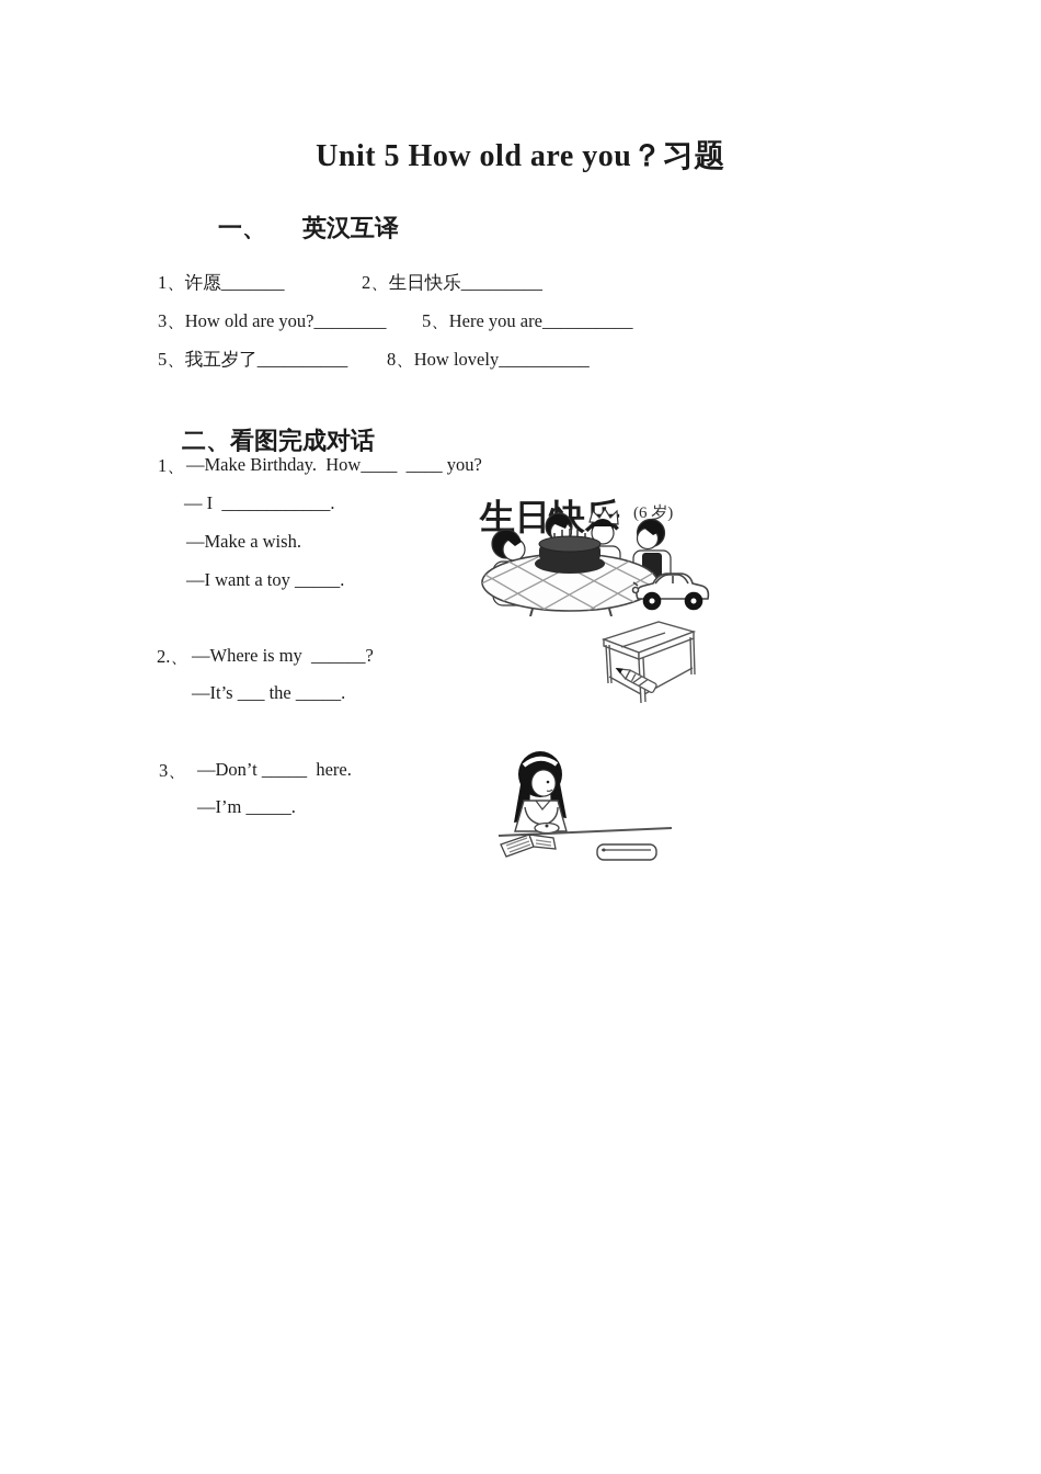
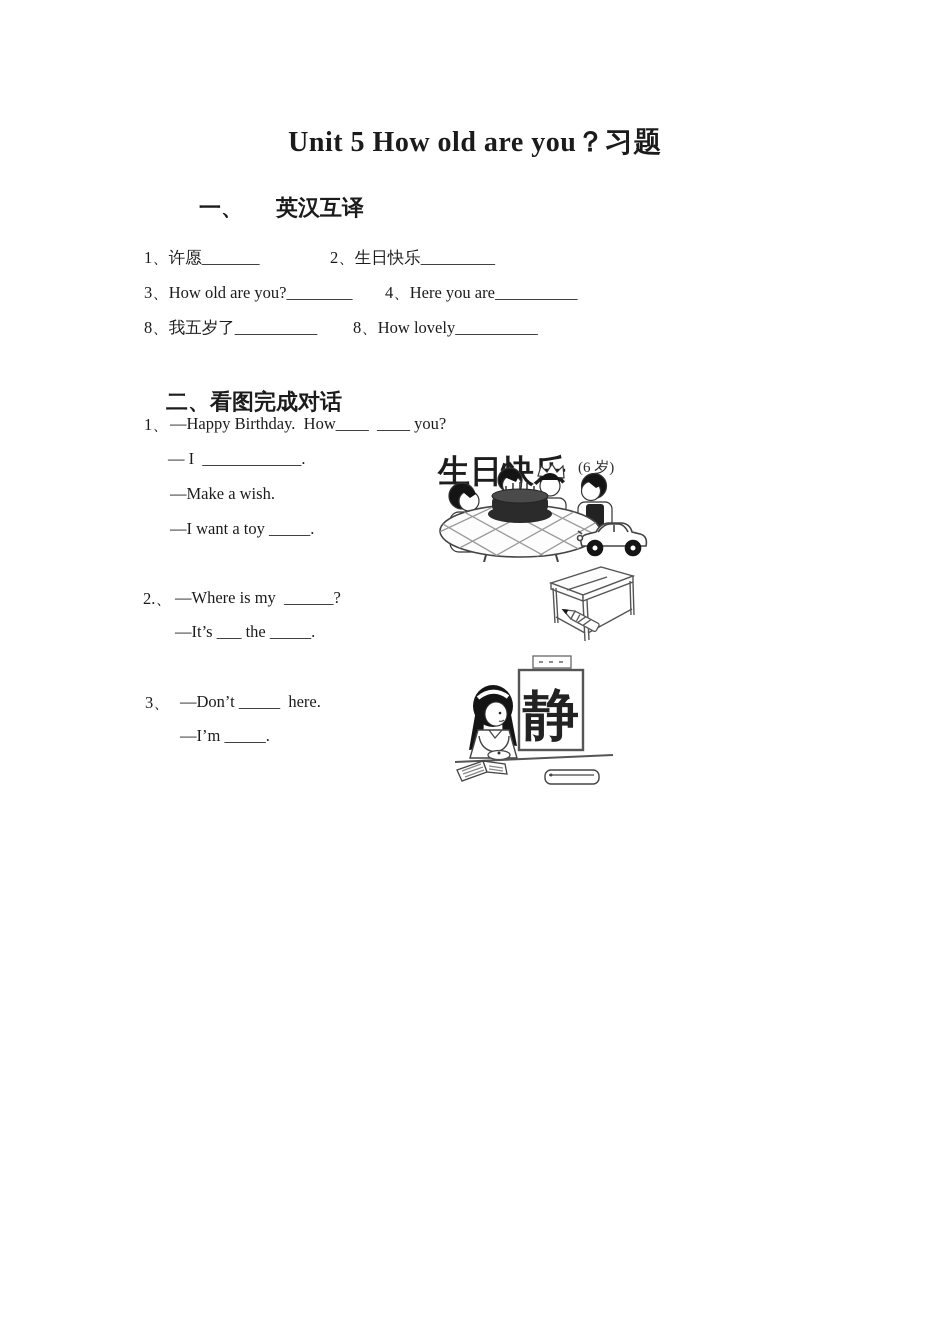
  Unit 5 How old are you？习题
  一、
  英汉互译
  1、许愿_______
  2、生日快乐_________
  3、How old are you?________
- 5、Here you are__________
+ 4、Here you are__________
- 5、我五岁了__________
+ 8、我五岁了__________
  8、How lovely__________
  二、看图完成对话
  1、
- —Make Birthday. How____ ____ you?
+ —Happy Birthday. How____ ____ you?
  — I ____________.
  —Make a wish.
  —I want a toy _____.
  (6 岁)
  2.、
  —Where is my ______?
  —It’s ___ the _____.
  3、
  —Don’t _____ here.
  —I’m _____.
+ 静
